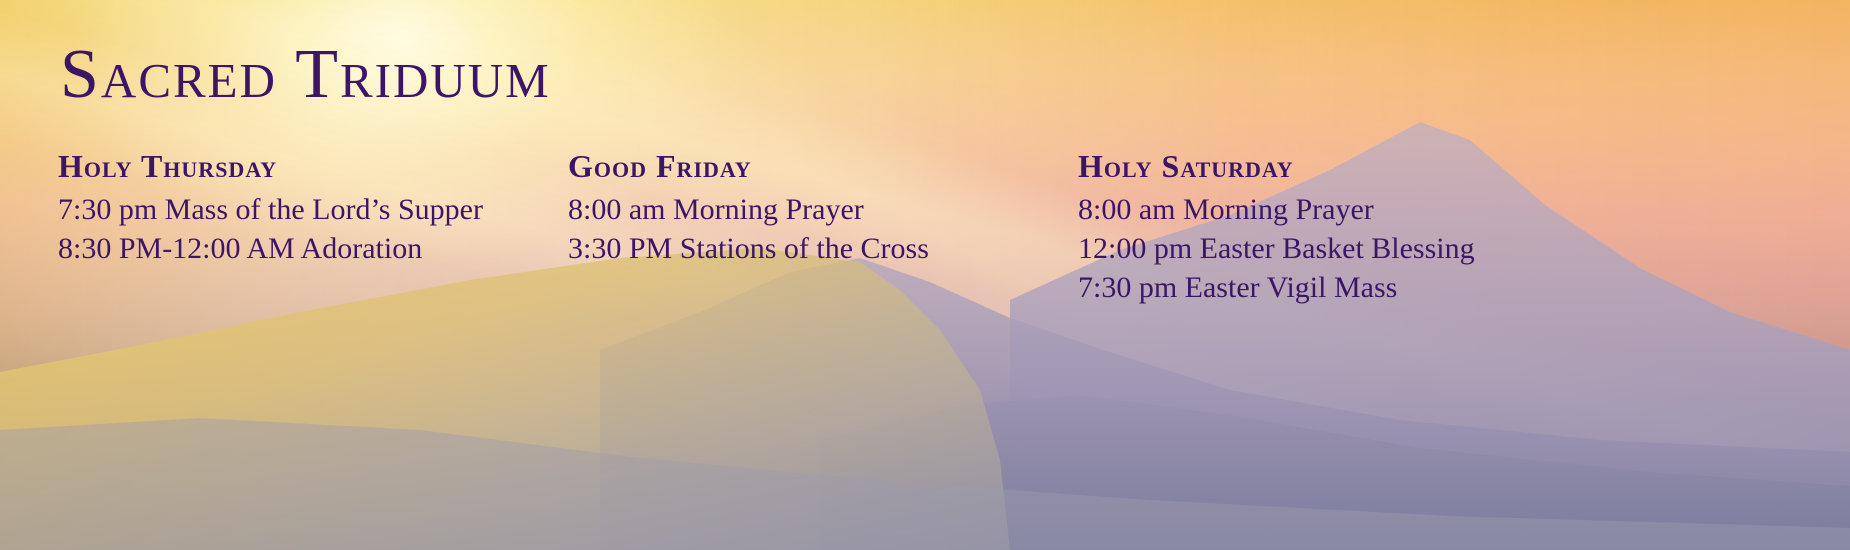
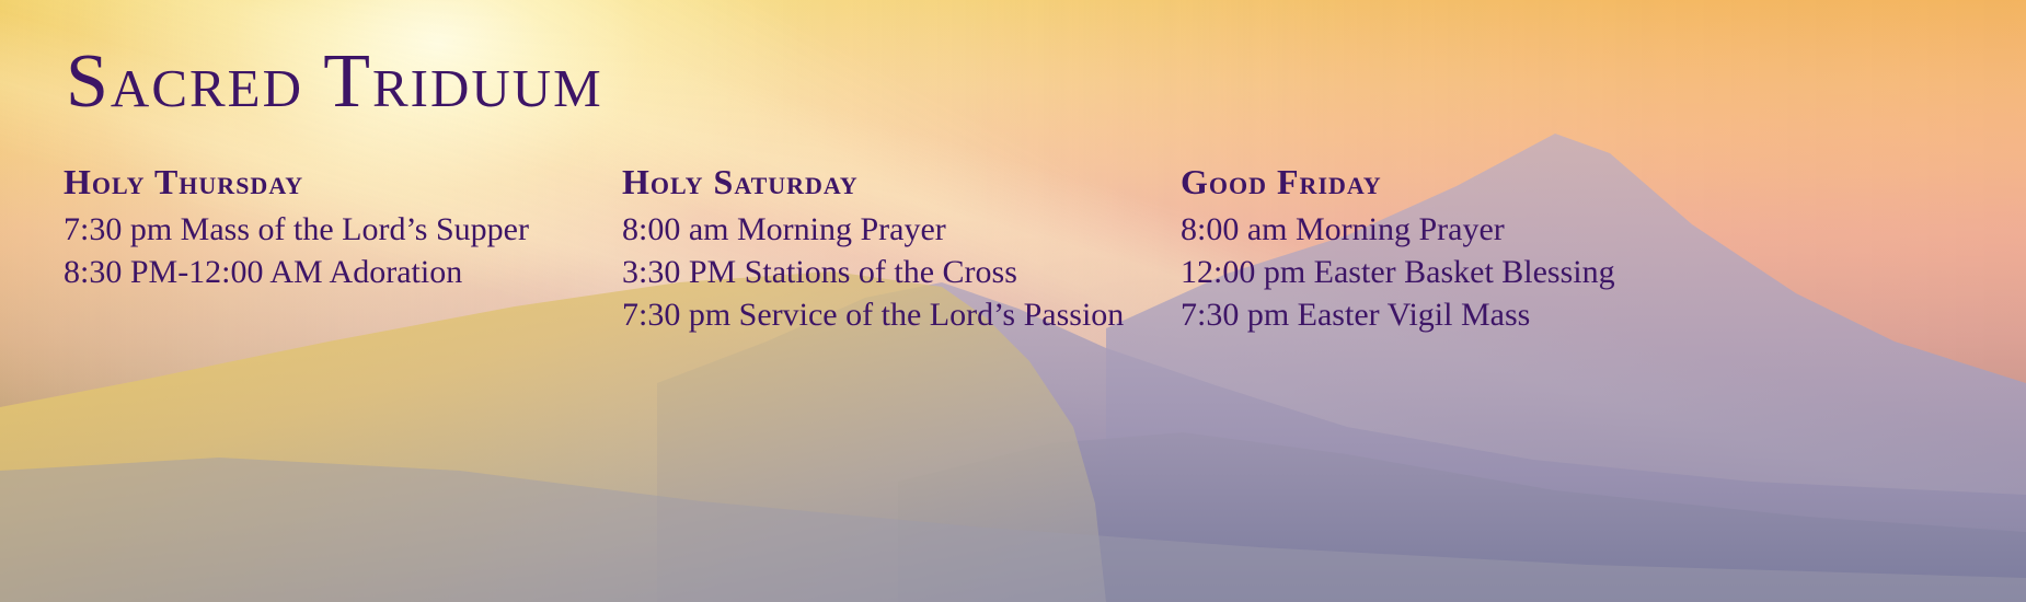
  Sacred Triduum
  Holy Thursday
  7:30 pm Mass of the Lord’s Supper
  8:30 PM-12:00 AM Adoration
- Good Friday
+ Holy Saturday
  8:00 am Morning Prayer
  3:30 PM Stations of the Cross
+ 7:30 pm Service of the Lord’s Passion
- Holy Saturday
+ Good Friday
  8:00 am Morning Prayer
  12:00 pm Easter Basket Blessing
  7:30 pm Easter Vigil Mass
